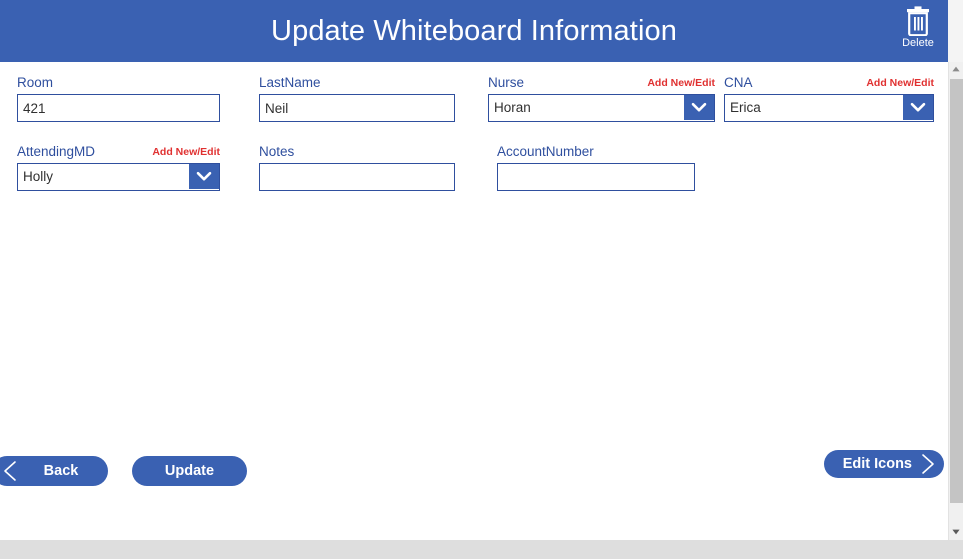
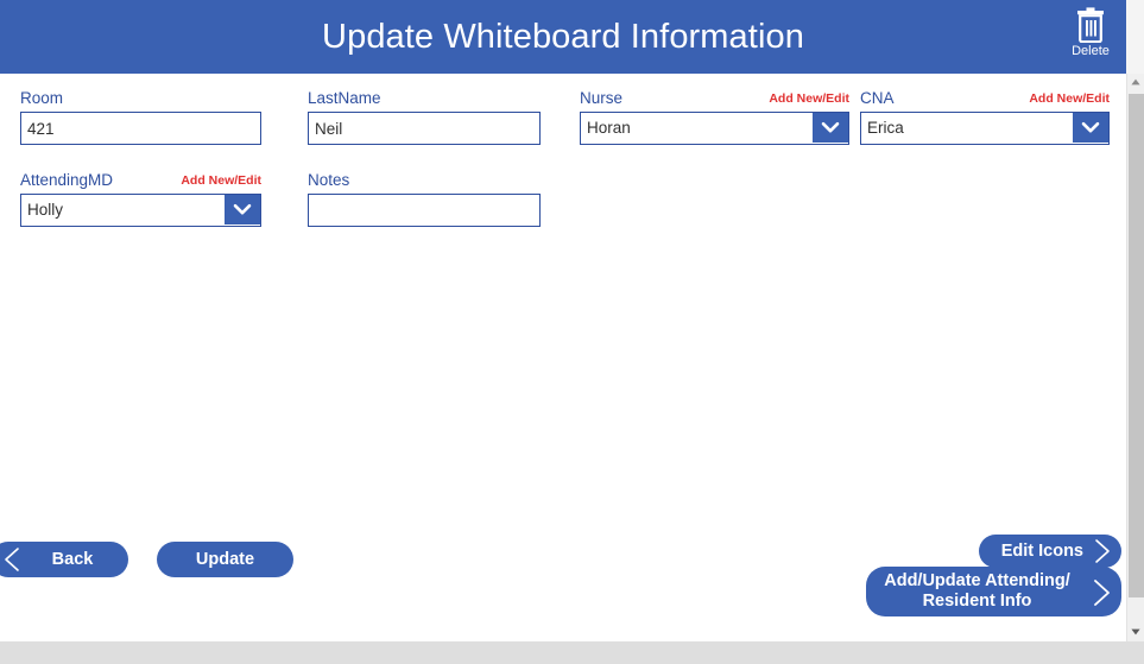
  Update Whiteboard Information
  Delete
  Room
  421
  LastName
  Neil
  Nurse
  Add New/Edit
  Horan
  CNA
  Add New/Edit
  Erica
  AttendingMD
  Add New/Edit
  Holly
  Notes
- AccountNumber
  Back
  Update
  Edit Icons
+ Add/Update Attending/
+ Resident Info
